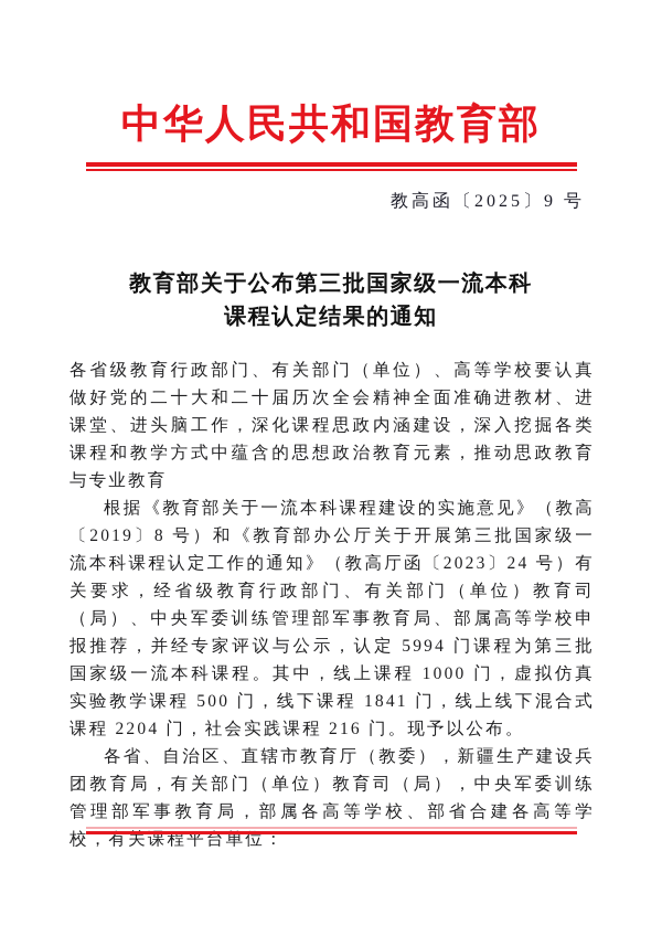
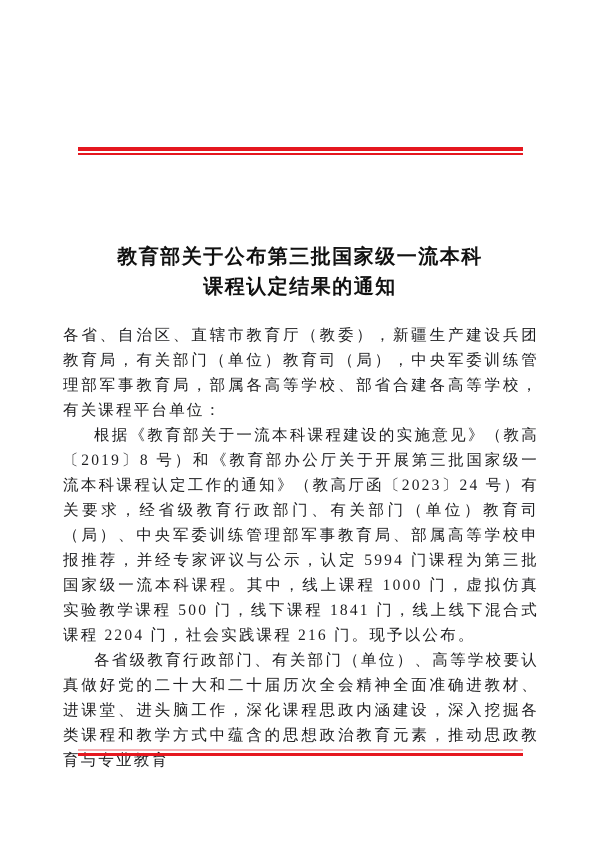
- 中华人民共和国教育部
- 教高函〔2025〕9 号
  教育部关于公布第三批国家级一流本科
  课程认定结果的通知
- 各省级教育行政部门、有关部门（单位）、高等学校要认真做好党的二十大和二十届历次全会精神全面准确进教材、进课堂、进头脑工作，深化课程思政内涵建设，深入挖掘各类课程和教学方式中蕴含的思想政治教育元素，推动思政教育与专业教育
+ 各省、自治区、直辖市教育厅（教委），新疆生产建设兵团教育局，有关部门（单位）教育司（局），中央军委训练管理部军事教育局，部属各高等学校、部省合建各高等学校，有关课程平台单位：
  根据《教育部关于一流本科课程建设的实施意见》（教高〔2019〕8 号）和《教育部办公厅关于开展第三批国家级一流本科课程认定工作的通知》（教高厅函〔2023〕24 号）有关要求，经省级教育行政部门、有关部门（单位）教育司（局）、中央军委训练管理部军事教育局、部属高等学校申报推荐，并经专家评议与公示，认定 5994 门课程为第三批国家级一流本科课程。其中，线上课程 1000 门，虚拟仿真实验教学课程 500 门，线下课程 1841 门，线上线下混合式课程 2204 门，社会实践课程 216 门。现予以公布。
- 各省、自治区、直辖市教育厅（教委），新疆生产建设兵团教育局，有关部门（单位）教育司（局），中央军委训练管理部军事教育局，部属各高等学校、部省合建各高等学校，有关课程平台单位：
+ 各省级教育行政部门、有关部门（单位）、高等学校要认真做好党的二十大和二十届历次全会精神全面准确进教材、进课堂、进头脑工作，深化课程思政内涵建设，深入挖掘各类课程和教学方式中蕴含的思想政治教育元素，推动思政教育与专业教育
